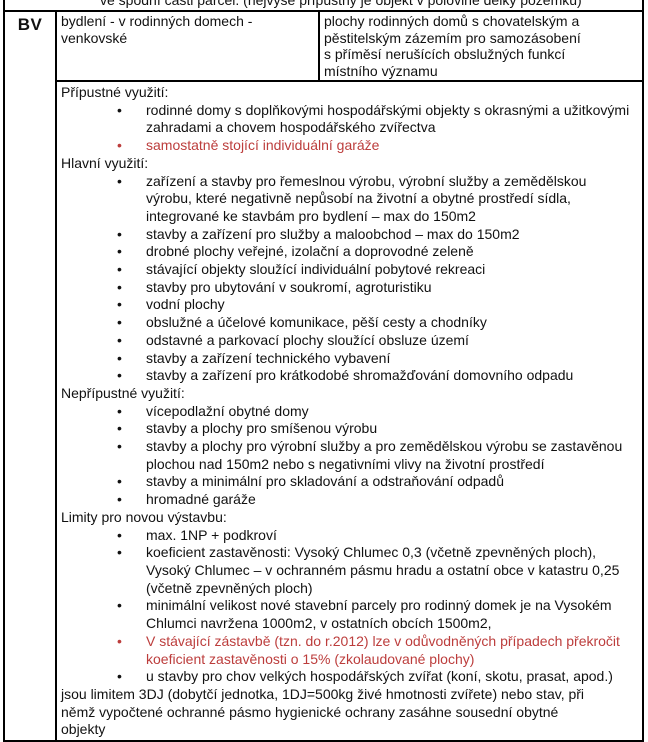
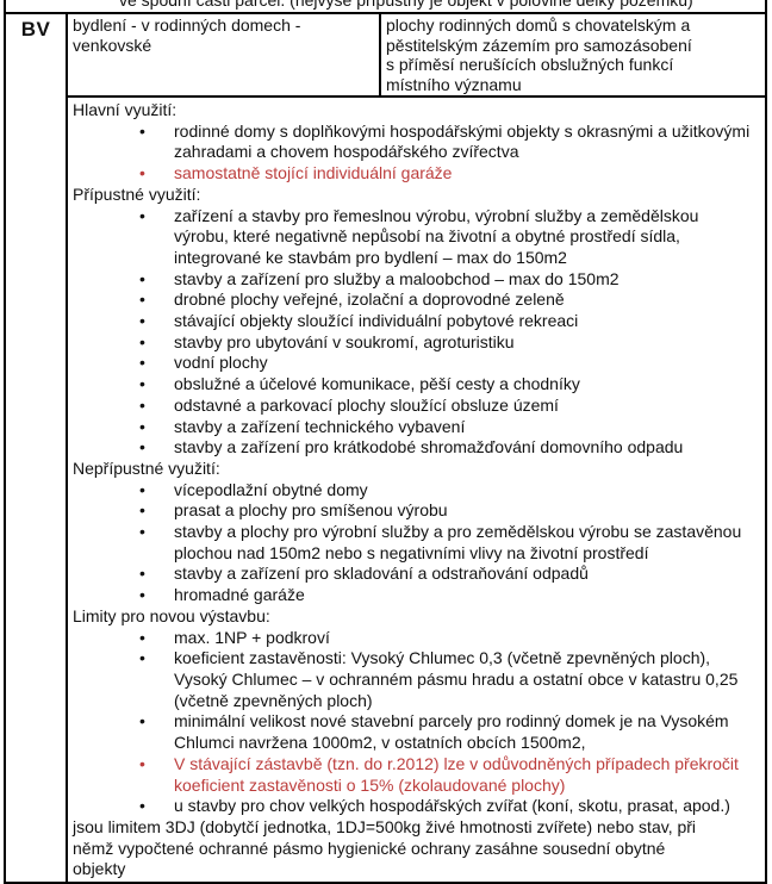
  ve spodní části parcel. (nejvýše přípustný je objekt v polovině délky pozemku)
  BV
  bydlení - v rodinných domech -
  venkovské
  plochy rodinných domů s chovatelským a
  pěstitelským zázemím pro samozásobení
  s příměsí nerušících obslužných funkcí
  místního významu
- Přípustné využití:
+ Hlavní využití:
  •
  rodinné domy s doplňkovými hospodářskými objekty s okrasnými a užitkovými
  zahradami a chovem hospodářského zvířectva
  •
  samostatně stojící individuální garáže
- Hlavní využití:
+ Přípustné využití:
  •
  zařízení a stavby pro řemeslnou výrobu, výrobní služby a zemědělskou
  výrobu, které negativně nepůsobí na životní a obytné prostředí sídla,
  integrované ke stavbám pro bydlení – max do 150m2
  •
  stavby a zařízení pro služby a maloobchod – max do 150m2
  •
  drobné plochy veřejné, izolační a doprovodné zeleně
  •
  stávající objekty sloužící individuální pobytové rekreaci
  •
  stavby pro ubytování v soukromí, agroturistiku
  •
  vodní plochy
  •
  obslužné a účelové komunikace, pěší cesty a chodníky
  •
  odstavné a parkovací plochy sloužící obsluze území
  •
  stavby a zařízení technického vybavení
  •
  stavby a zařízení pro krátkodobé shromažďování domovního odpadu
  Nepřípustné využití:
  •
  vícepodlažní obytné domy
  •
- stavby a plochy pro smíšenou výrobu
+ prasat a plochy pro smíšenou výrobu
  •
  stavby a plochy pro výrobní služby a pro zemědělskou výrobu se zastavěnou
  plochou nad 150m2 nebo s negativními vlivy na životní prostředí
  •
- stavby a minimální pro skladování a odstraňování odpadů
+ stavby a zařízení pro skladování a odstraňování odpadů
  •
  hromadné garáže
  Limity pro novou výstavbu:
  •
  max. 1NP + podkroví
  •
  koeficient zastavěnosti: Vysoký Chlumec 0,3 (včetně zpevněných ploch),
  Vysoký Chlumec – v ochranném pásmu hradu a ostatní obce v katastru 0,25
  (včetně zpevněných ploch)
  •
  minimální velikost nové stavební parcely pro rodinný domek je na Vysokém
  Chlumci navržena 1000m2, v ostatních obcích 1500m2,
  •
  V stávající zástavbě (tzn. do r.2012) lze v odůvodněných případech překročit
  koeficient zastavěnosti o 15% (zkolaudované plochy)
  •
  u stavby pro chov velkých hospodářských zvířat (koní, skotu, prasat, apod.)
  jsou limitem 3DJ (dobytčí jednotka, 1DJ=500kg živé hmotnosti zvířete) nebo stav, při
  němž vypočtené ochranné pásmo hygienické ochrany zasáhne sousední obytné
  objekty
